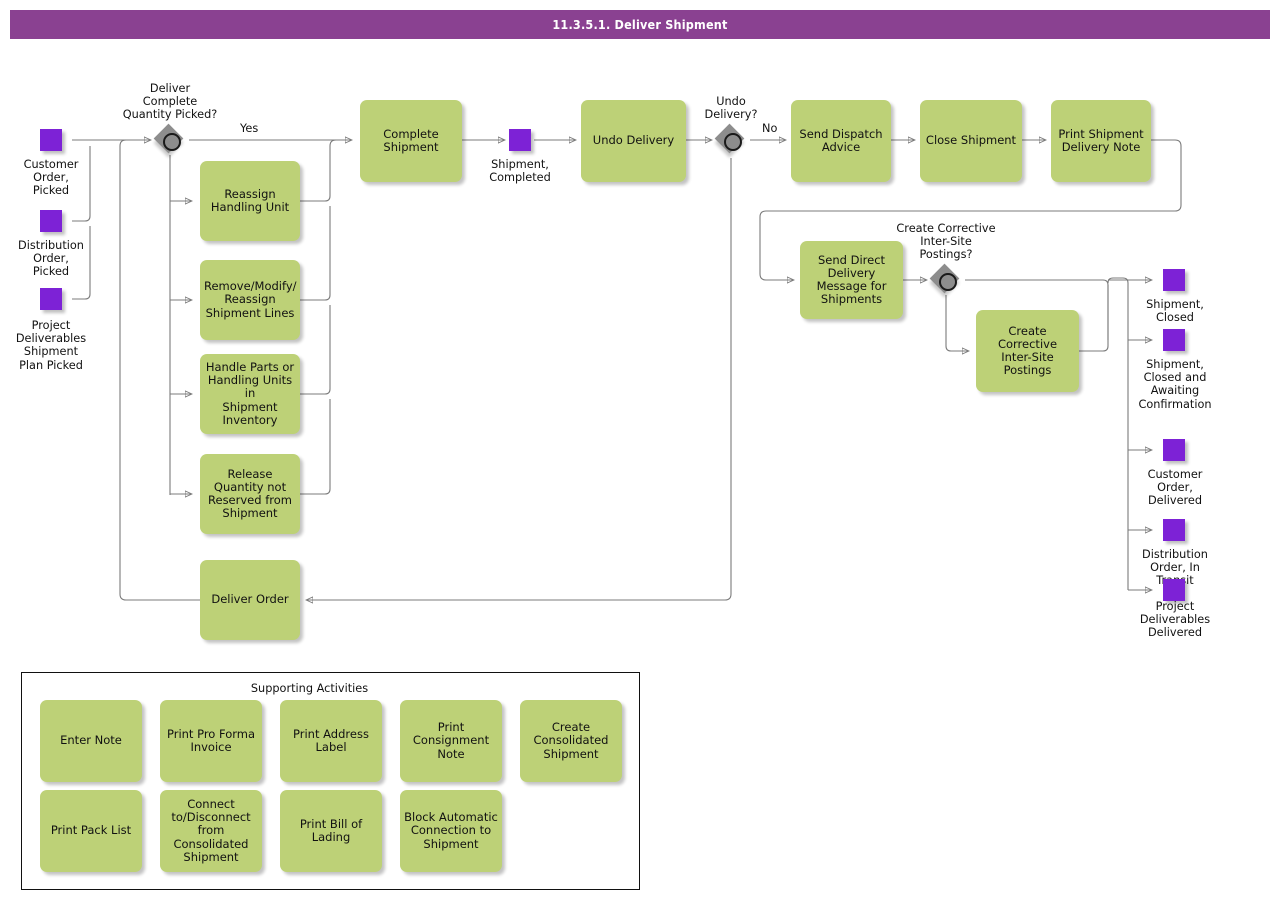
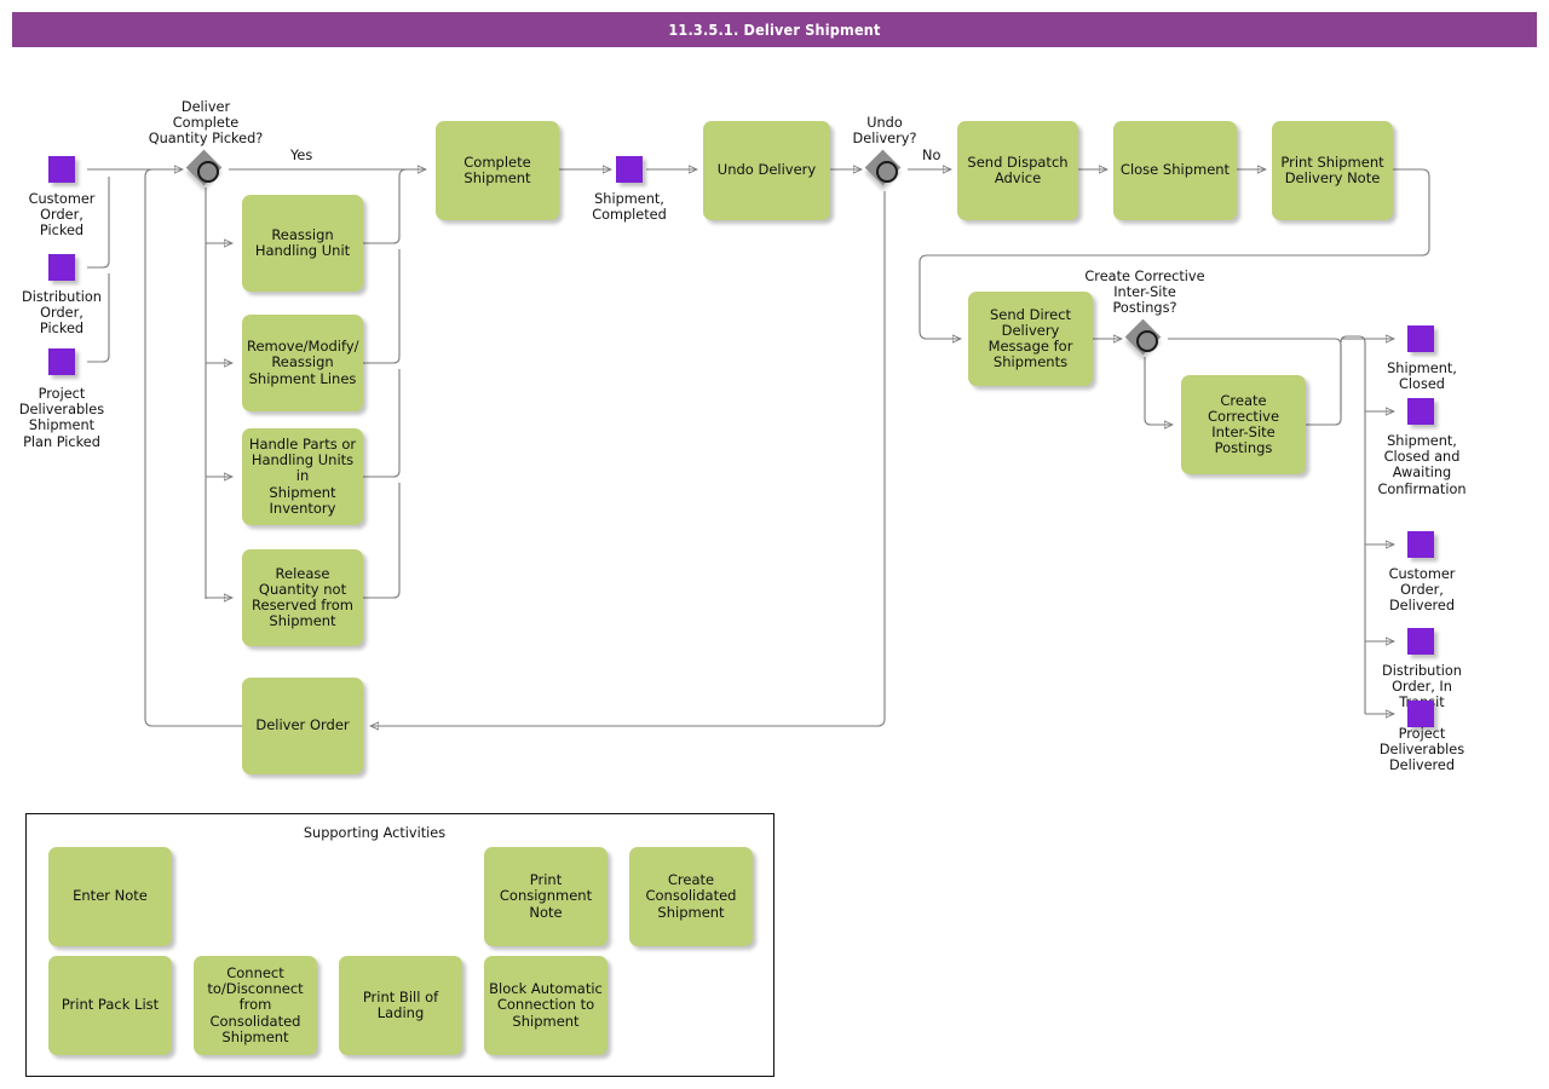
  11.3.5.1. Deliver Shipment
  Customer
  Order,
  Picked
  Distribution
  Order,
  Picked
  Project
  Deliverables
  Shipment
  Plan Picked
  Deliver
  Complete
  Quantity Picked?
  Yes
  Reassign
  Handling Unit
  Remove/Modify/
  Reassign
  Shipment Lines
  Handle Parts or
  Handling Units in
  Shipment
  Inventory
  Release
  Quantity not
  Reserved from
  Shipment
  Deliver Order
  Complete
  Shipment
  Shipment,
  Completed
  Undo Delivery
  Undo
  Delivery?
  No
  Send Dispatch
  Advice
  Close Shipment
  Print Shipment
  Delivery Note
  Send Direct
  Delivery
  Message for
  Shipments
  Create Corrective
  Inter-Site
  Postings?
  Create
  Corrective
  Inter-Site
  Postings
  Shipment,
  Closed
  Shipment,
  Closed and
  Awaiting
  Confirmation
  Customer
  Order,
  Delivered
  Distribution
  Order, In
  Project
  Deliverables
  Delivered
  Supporting Activities
  Enter Note
- Print Pro Forma
- Invoice
- Print Address
- Label
  Print
  Consignment
  Note
  Create
  Consolidated
  Shipment
  Print Pack List
  Connect
  to/Disconnect
  from
  Consolidated
  Shipment
  Print Bill of
  Lading
  Block Automatic
  Connection to
  Shipment
